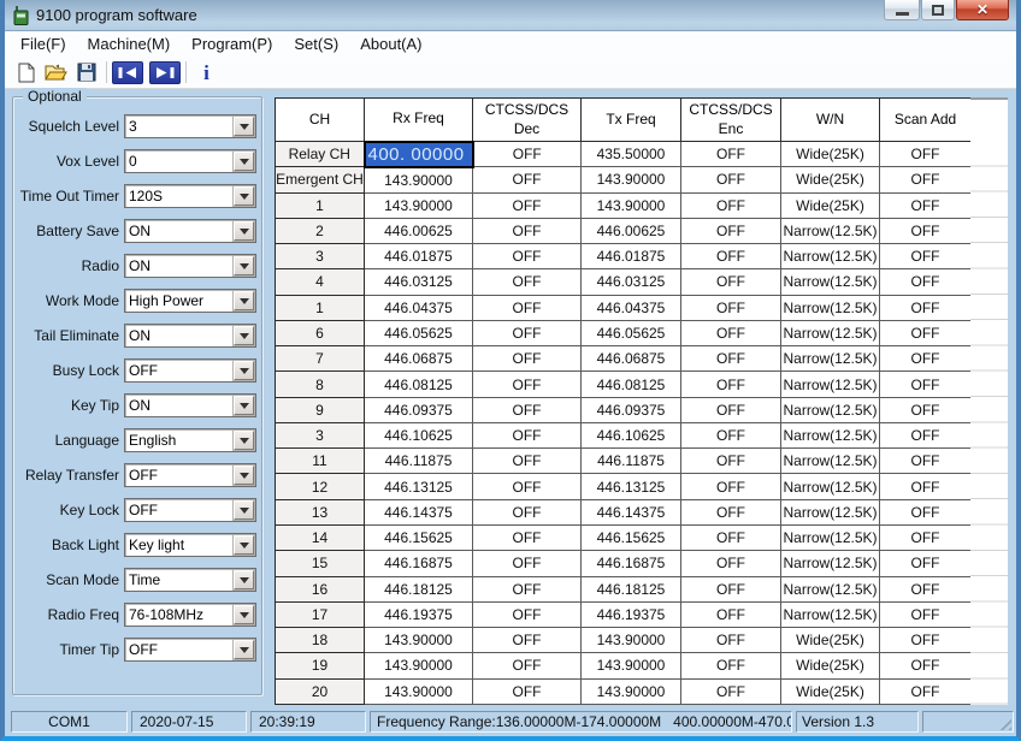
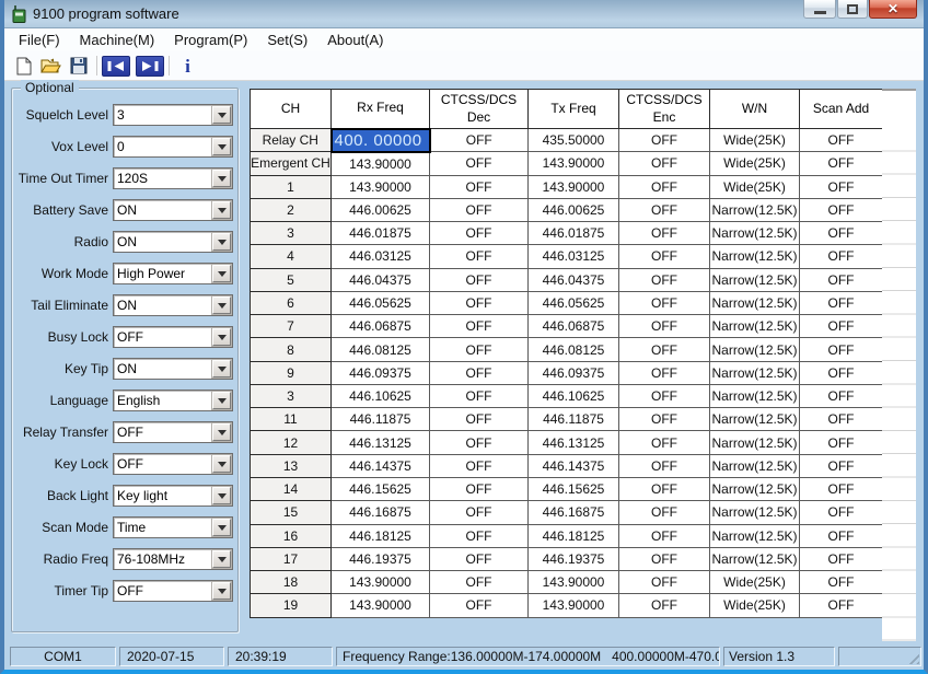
  9100 program software
  ✕
  File(F)
  Machine(M)
  Program(P)
  Set(S)
  About(A)
  i
  Optional
  Squelch Level
  3
  Vox Level
  0
  Time Out Timer
  120S
  Battery Save
  ON
  Radio
  ON
  Work Mode
  High Power
  Tail Eliminate
  ON
  Busy Lock
  OFF
  Key Tip
  ON
  Language
  English
  Relay Transfer
  OFF
  Key Lock
  OFF
  Back Light
  Key light
  Scan Mode
  Time
  Radio Freq
  76-108MHz
  Timer Tip
  OFF
  CH	Rx Freq	CTCSS/DCS Dec	Tx Freq	CTCSS/DCS Enc	W/N	Scan Add
  Relay CH	400. 00000	OFF	435.50000	OFF	Wide(25K)	OFF
  Emergent CH	143.90000	OFF	143.90000	OFF	Wide(25K)	OFF
  1	143.90000	OFF	143.90000	OFF	Wide(25K)	OFF
  2	446.00625	OFF	446.00625	OFF	Narrow(12.5K)	OFF
  3	446.01875	OFF	446.01875	OFF	Narrow(12.5K)	OFF
  4	446.03125	OFF	446.03125	OFF	Narrow(12.5K)	OFF
- 1	446.04375	OFF	446.04375	OFF	Narrow(12.5K)	OFF
+ 5	446.04375	OFF	446.04375	OFF	Narrow(12.5K)	OFF
  6	446.05625	OFF	446.05625	OFF	Narrow(12.5K)	OFF
  7	446.06875	OFF	446.06875	OFF	Narrow(12.5K)	OFF
  8	446.08125	OFF	446.08125	OFF	Narrow(12.5K)	OFF
  9	446.09375	OFF	446.09375	OFF	Narrow(12.5K)	OFF
  3	446.10625	OFF	446.10625	OFF	Narrow(12.5K)	OFF
  11	446.11875	OFF	446.11875	OFF	Narrow(12.5K)	OFF
  12	446.13125	OFF	446.13125	OFF	Narrow(12.5K)	OFF
  13	446.14375	OFF	446.14375	OFF	Narrow(12.5K)	OFF
  14	446.15625	OFF	446.15625	OFF	Narrow(12.5K)	OFF
  15	446.16875	OFF	446.16875	OFF	Narrow(12.5K)	OFF
  16	446.18125	OFF	446.18125	OFF	Narrow(12.5K)	OFF
  17	446.19375	OFF	446.19375	OFF	Narrow(12.5K)	OFF
  18	143.90000	OFF	143.90000	OFF	Wide(25K)	OFF
  19	143.90000	OFF	143.90000	OFF	Wide(25K)	OFF
- 20	143.90000	OFF	143.90000	OFF	Wide(25K)	OFF
  COM1
  2020-07-15
  20:39:19
  Frequency Range:136.00000M-174.00000M 400.00000M-470.0
  Version 1.3
